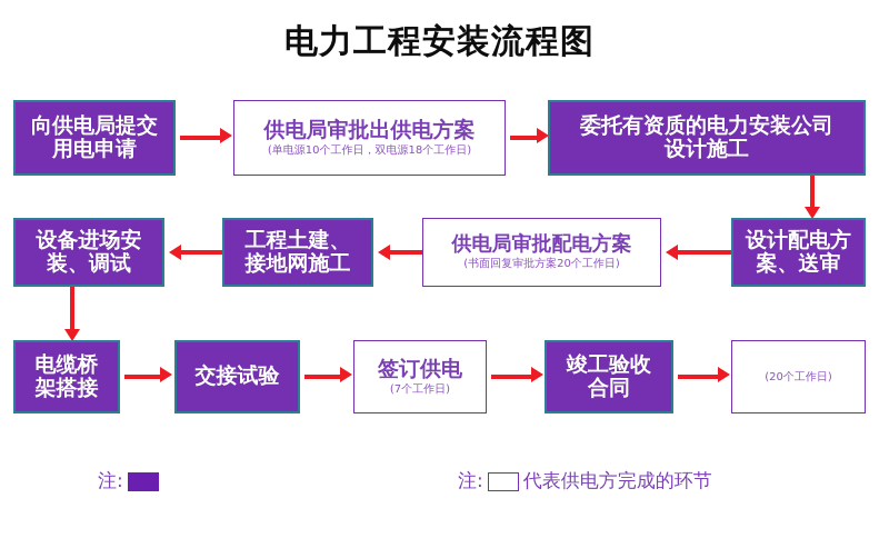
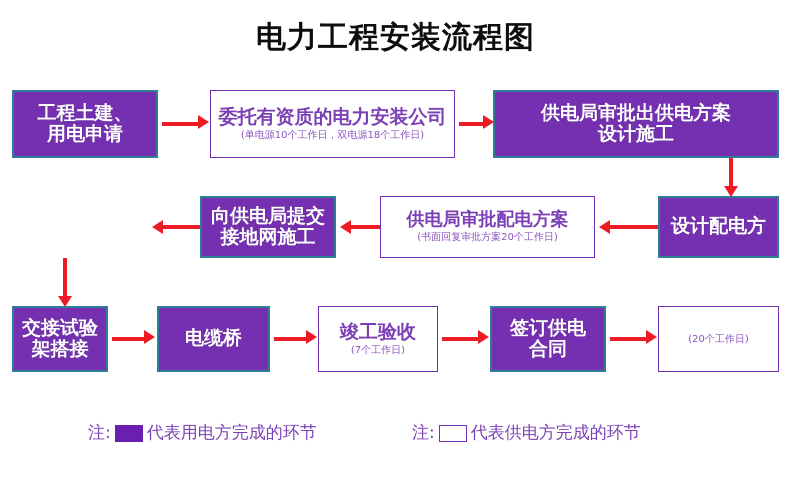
  电力工程安装流程图
- 向供电局提交
+ 工程土建、
  用电申请
- 供电局审批出供电方案
+ 委托有资质的电力安装公司
  (单电源10个工作日，双电源18个工作日)
- 委托有资质的电力安装公司
+ 供电局审批出供电方案
  设计施工
- 设备进场安
- 装、调试
- 工程土建、
+ 向供电局提交
  接地网施工
  供电局审批配电方案
  (书面回复审批方案20个工作日)
  设计配电方
- 案、送审
- 电缆桥
+ 交接试验
  架搭接
- 交接试验
+ 电缆桥
- 签订供电
+ 竣工验收
  (7个工作日)
- 竣工验收
+ 签订供电
  合同
  (20个工作日)
  注:
+ 代表用电方完成的环节
  注:
  代表供电方完成的环节
